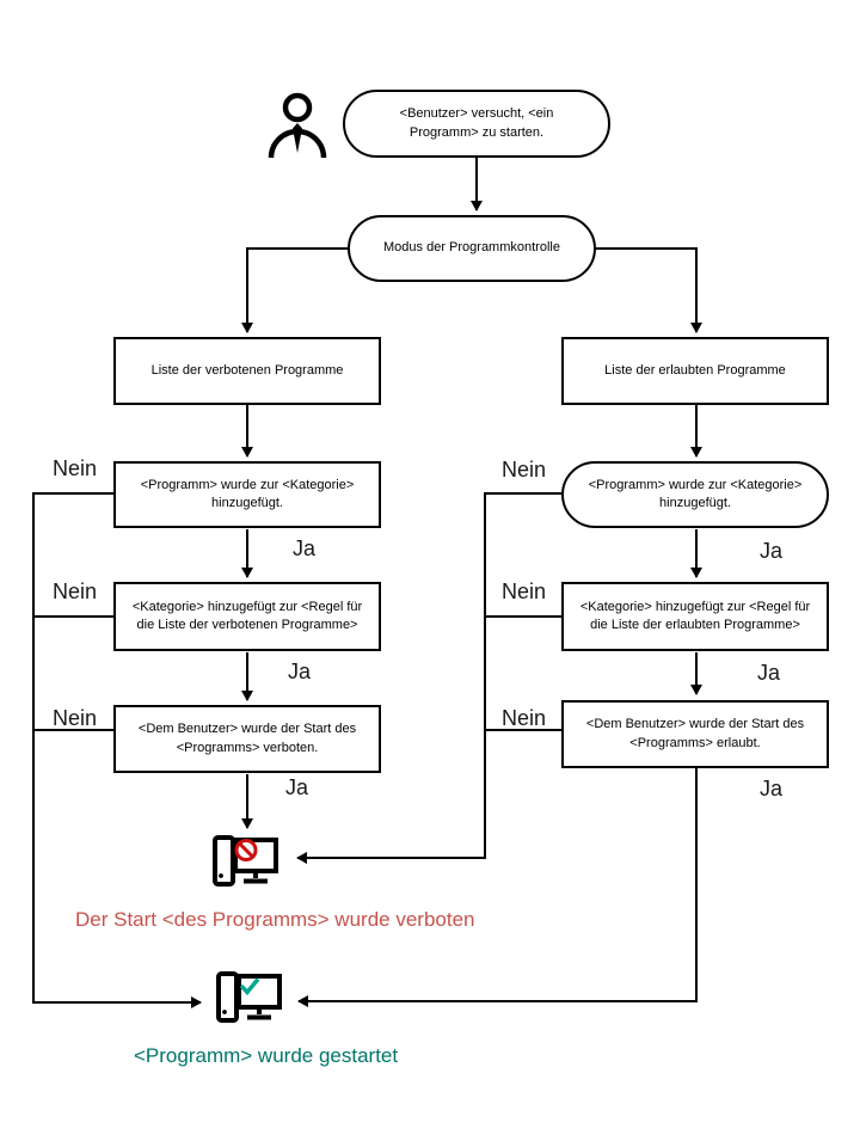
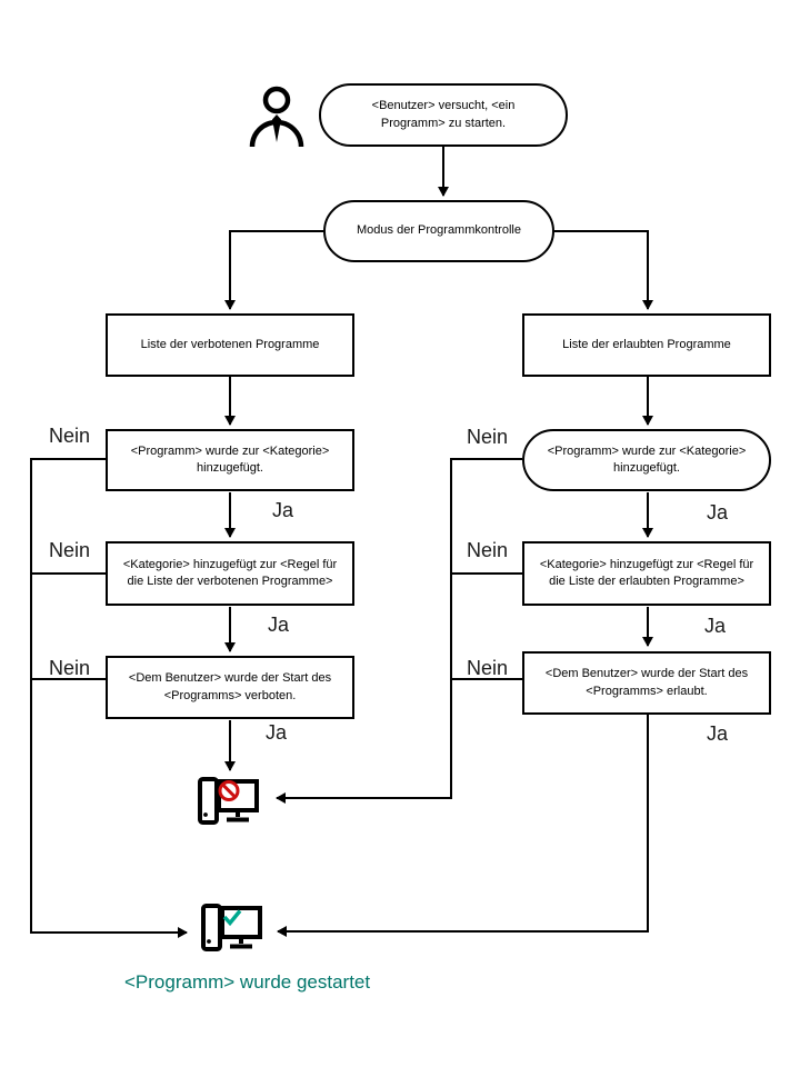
  <Benutzer> versucht, <ein Programm> zu starten.
  Modus der Programmkontrolle
  Liste der verbotenen Programme
  Liste der erlaubten Programme
  <Programm> wurde zur <Kategorie> hinzugefügt.
  <Programm> wurde zur <Kategorie> hinzugefügt.
  <Kategorie> hinzugefügt zur <Regel für die Liste der verbotenen Programme>
  <Kategorie> hinzugefügt zur <Regel für die Liste der erlaubten Programme>
  <Dem Benutzer> wurde der Start des <Programms> verboten.
  <Dem Benutzer> wurde der Start des <Programms> erlaubt.
  Nein
  Nein
  Nein
  Nein
  Nein
  Nein
  Ja
  Ja
  Ja
  Ja
  Ja
  Ja
- Der Start <des Programms> wurde verboten
  <Programm> wurde gestartet
